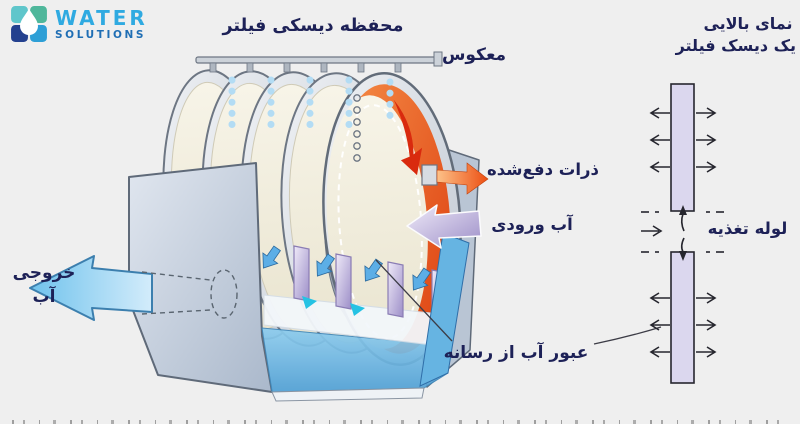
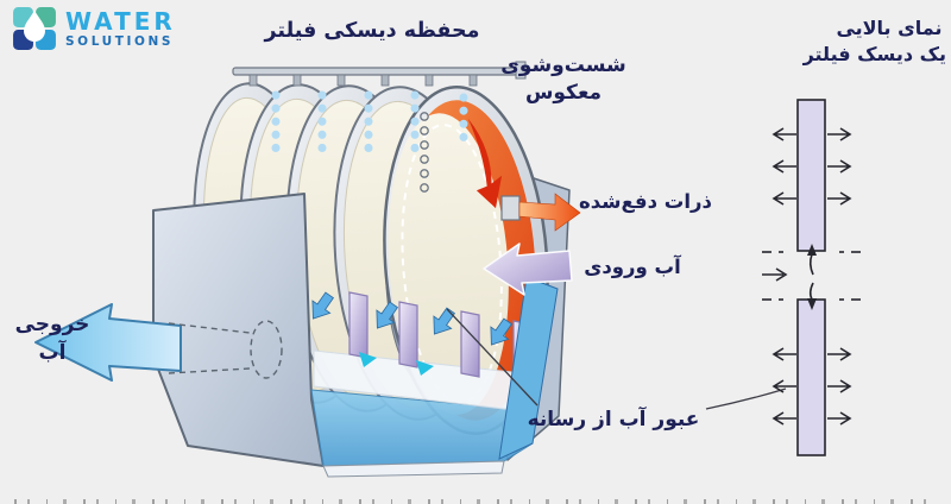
  WATER
  SOLUTIONS
  محفظه دیسکی فیلتر
+ شست‌وشوی
  معکوس
  نمای بالایی
  یک دیسک فیلتر
  ذرات دفع‌شده
  آب ورودی
  خروجی
  آب
  عبور آب از رسانه
- لوله تغذیه
